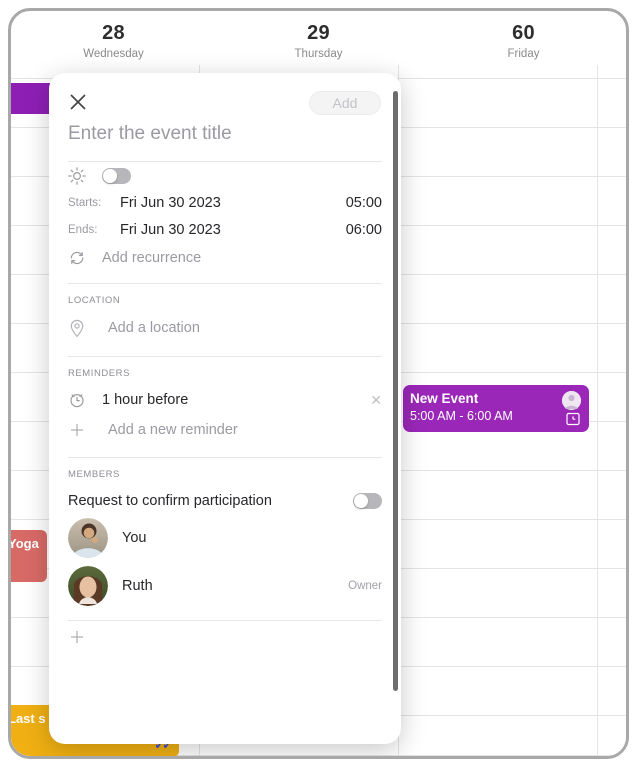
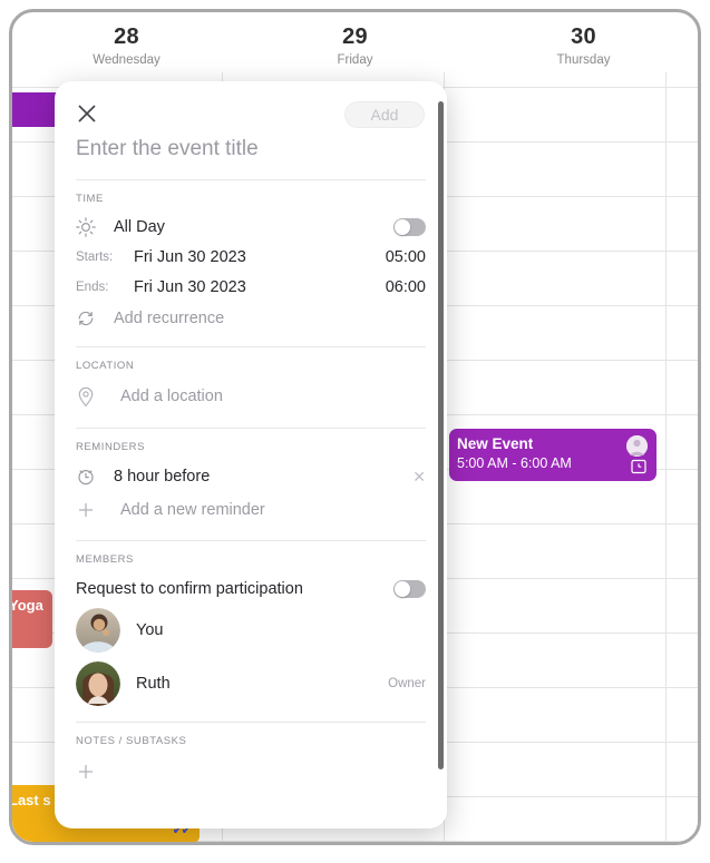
  28
  Wednesday
  29
- Thursday
+ Friday
- 60
+ 30
- Friday
+ Thursday
  Yoga
  Last s
  ✓✓
  New Event
  5:00 AM - 6:00 AM
  Add
  Enter the event title
+ TIME
+ All Day
  Starts:
  Fri Jun 30 2023
  05:00
  Ends:
  Fri Jun 30 2023
  06:00
  Add recurrence
  LOCATION
  Add a location
  REMINDERS
- 1 hour before
+ 8 hour before
  ✕
  Add a new reminder
  MEMBERS
  Request to confirm participation
  You
  Ruth
  Owner
+ NOTES / SUBTASKS
